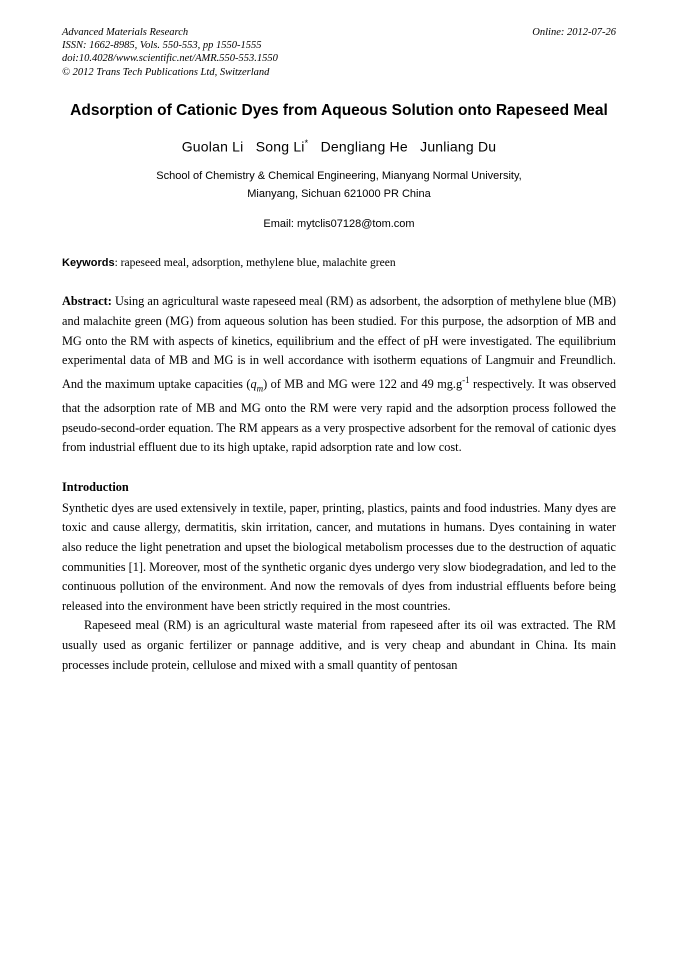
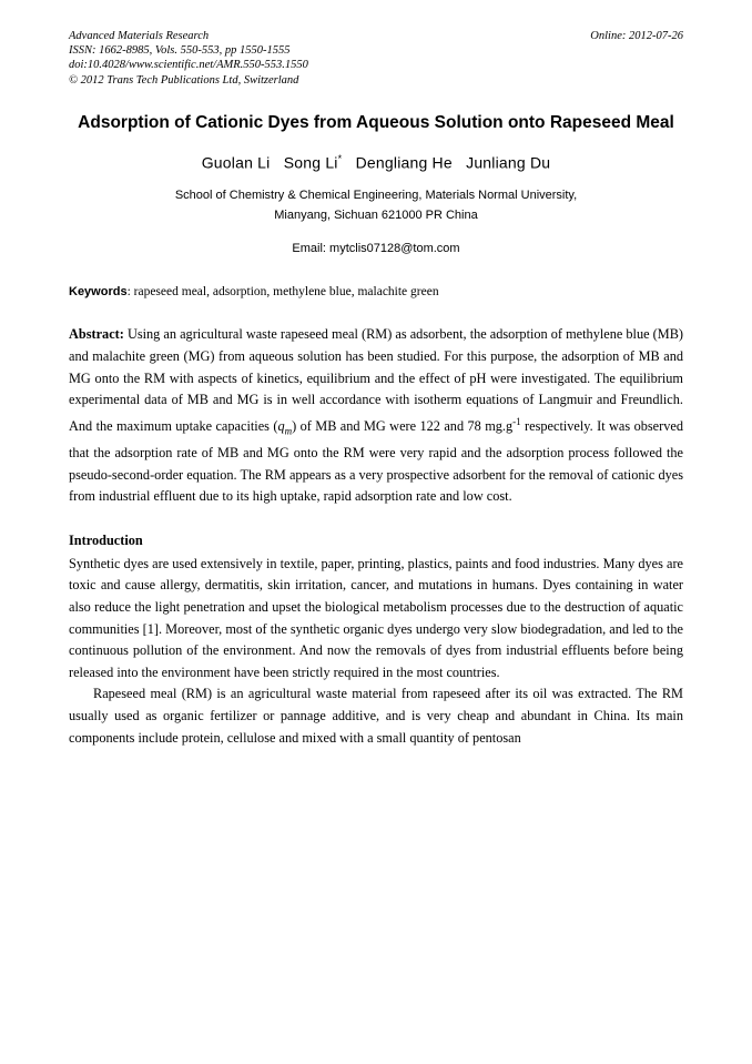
  Online: 2012-07-26
  Advanced Materials Research
  ISSN: 1662-8985, Vols. 550-553, pp 1550-1555
  doi:10.4028/www.scientific.net/AMR.550-553.1550
  © 2012 Trans Tech Publications Ltd, Switzerland
  Adsorption of Cationic Dyes from Aqueous Solution onto Rapeseed Meal
  Guolan Li Song Li* Dengliang He Junliang Du
- School of Chemistry & Chemical Engineering, Mianyang Normal University,
+ School of Chemistry & Chemical Engineering, Materials Normal University,
  Mianyang, Sichuan 621000 PR China
  Email: mytclis07128@tom.com
  Keywords: rapeseed meal, adsorption, methylene blue, malachite green
- Abstract: Using an agricultural waste rapeseed meal (RM) as adsorbent, the adsorption of methylene blue (MB) and malachite green (MG) from aqueous solution has been studied. For this purpose, the adsorption of MB and MG onto the RM with aspects of kinetics, equilibrium and the effect of pH were investigated. The equilibrium experimental data of MB and MG is in well accordance with isotherm equations of Langmuir and Freundlich. And the maximum uptake capacities (qm) of MB and MG were 122 and 49 mg.g-1 respectively. It was observed that the adsorption rate of MB and MG onto the RM were very rapid and the adsorption process followed the pseudo-second-order equation. The RM appears as a very prospective adsorbent for the removal of cationic dyes from industrial effluent due to its high uptake, rapid adsorption rate and low cost.
+ Abstract: Using an agricultural waste rapeseed meal (RM) as adsorbent, the adsorption of methylene blue (MB) and malachite green (MG) from aqueous solution has been studied. For this purpose, the adsorption of MB and MG onto the RM with aspects of kinetics, equilibrium and the effect of pH were investigated. The equilibrium experimental data of MB and MG is in well accordance with isotherm equations of Langmuir and Freundlich. And the maximum uptake capacities (qm) of MB and MG were 122 and 78 mg.g-1 respectively. It was observed that the adsorption rate of MB and MG onto the RM were very rapid and the adsorption process followed the pseudo-second-order equation. The RM appears as a very prospective adsorbent for the removal of cationic dyes from industrial effluent due to its high uptake, rapid adsorption rate and low cost.
  Introduction
  Synthetic dyes are used extensively in textile, paper, printing, plastics, paints and food industries. Many dyes are toxic and cause allergy, dermatitis, skin irritation, cancer, and mutations in humans. Dyes containing in water also reduce the light penetration and upset the biological metabolism processes due to the destruction of aquatic communities [1]. Moreover, most of the synthetic organic dyes undergo very slow biodegradation, and led to the continuous pollution of the environment. And now the removals of dyes from industrial effluents before being released into the environment have been strictly required in the most countries.
- Rapeseed meal (RM) is an agricultural waste material from rapeseed after its oil was extracted. The RM usually used as organic fertilizer or pannage additive, and is very cheap and abundant in China. Its main processes include protein, cellulose and mixed with a small quantity of pentosan
+ Rapeseed meal (RM) is an agricultural waste material from rapeseed after its oil was extracted. The RM usually used as organic fertilizer or pannage additive, and is very cheap and abundant in China. Its main components include protein, cellulose and mixed with a small quantity of pentosan
